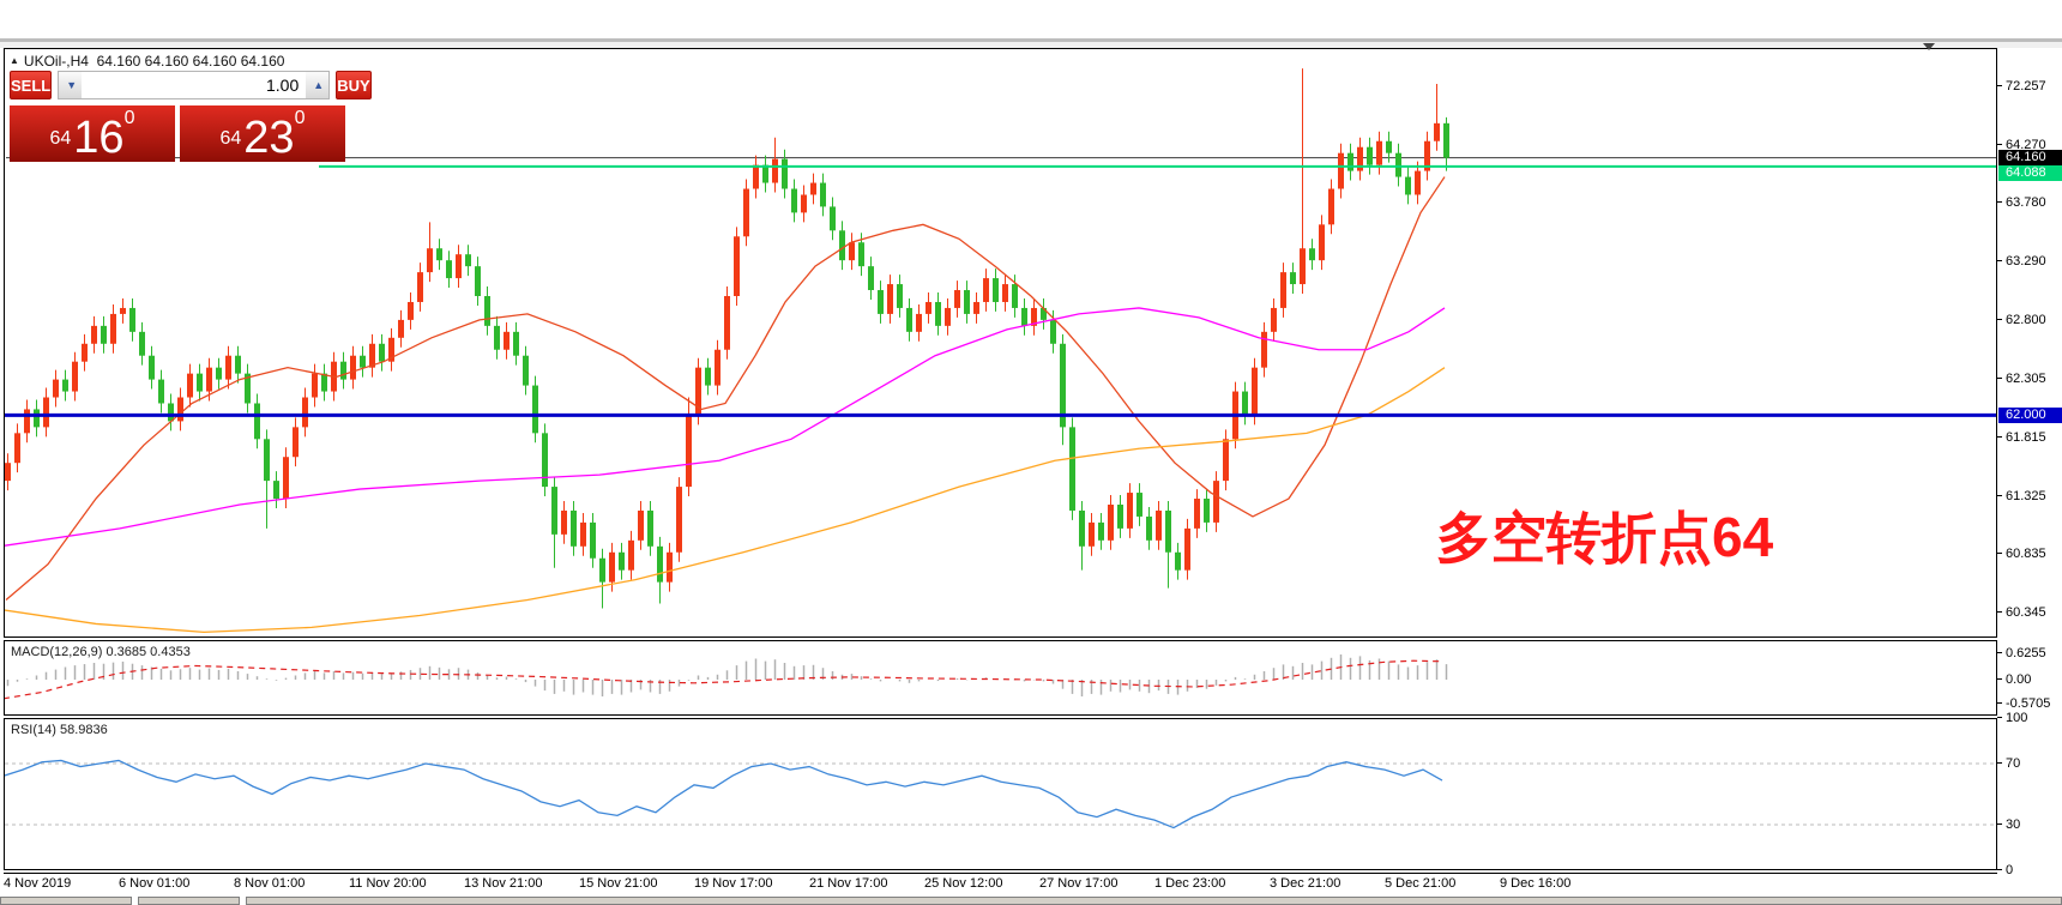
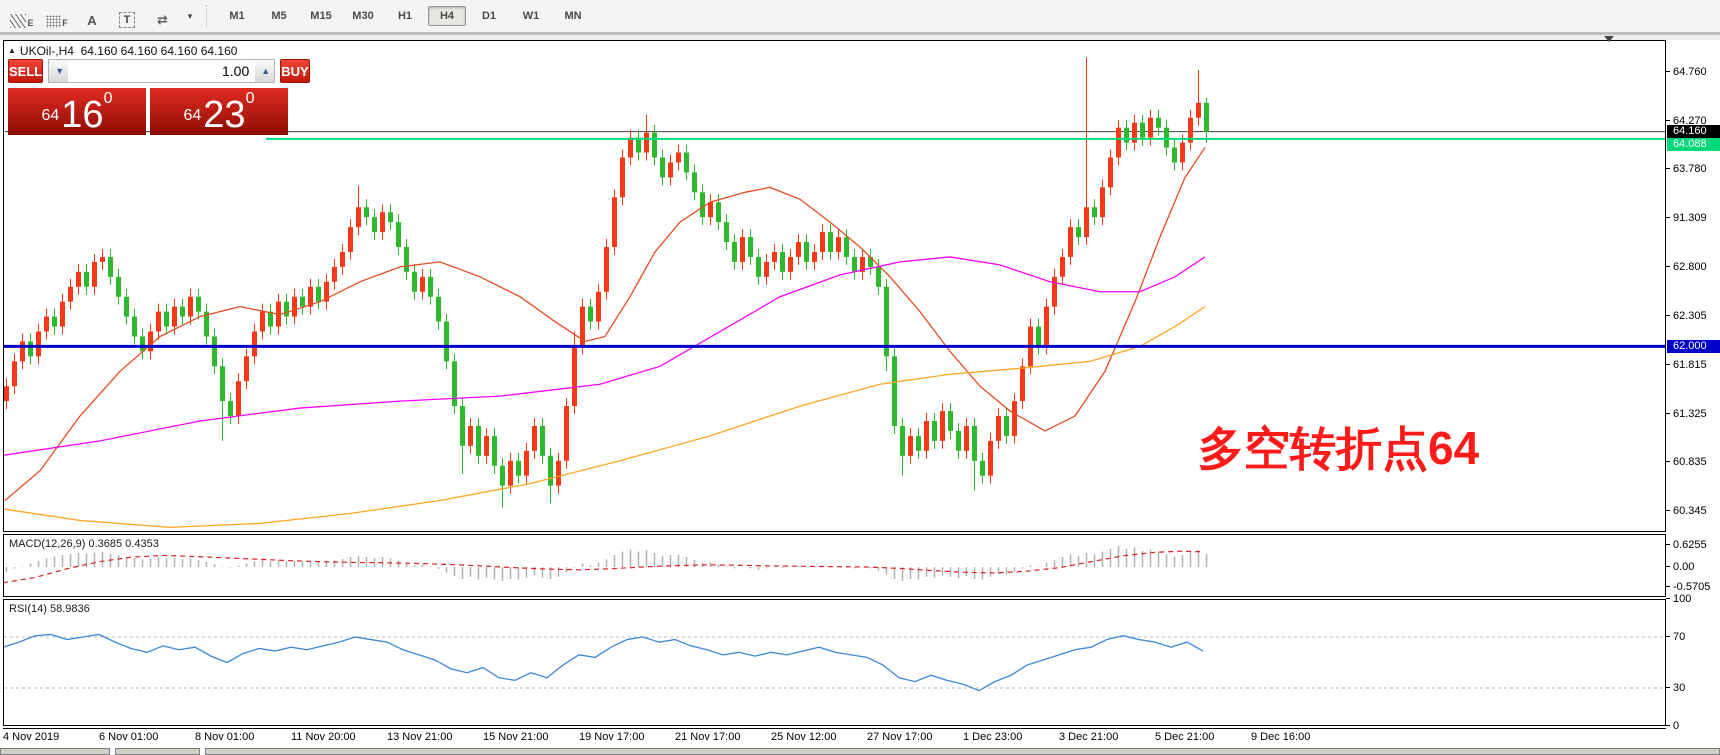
+ E
+ F
+ A
+ T
+ ⇄
+ ▾
+ M1
+ M5
+ M15
+ M30
+ H1
+ H4
+ D1
+ W1
+ MN
  ▲ UKOil-,H4 64.160 64.160 64.160 64.160
  SELL
  ▼
  1.00
  ▲
  BUY
  64
  16
  0
  64
  23
  0
  多空转折点64
  MACD(12,26,9) 0.3685 0.4353
  RSI(14) 58.9836
- 72.257
+ 64.760
  64.270
  63.780
- 63.290
+ 91.309
  62.800
  62.305
  61.815
  61.325
  60.835
  60.345
  0.6255
  0.00
  -0.5705
  100
  70
  30
  0
  64.160
  64.088
  62.000
  4 Nov 2019
  6 Nov 01:00
  8 Nov 01:00
  11 Nov 20:00
  13 Nov 21:00
  15 Nov 21:00
  19 Nov 17:00
  21 Nov 17:00
  25 Nov 12:00
  27 Nov 17:00
  1 Dec 23:00
  3 Dec 21:00
  5 Dec 21:00
  9 Dec 16:00
